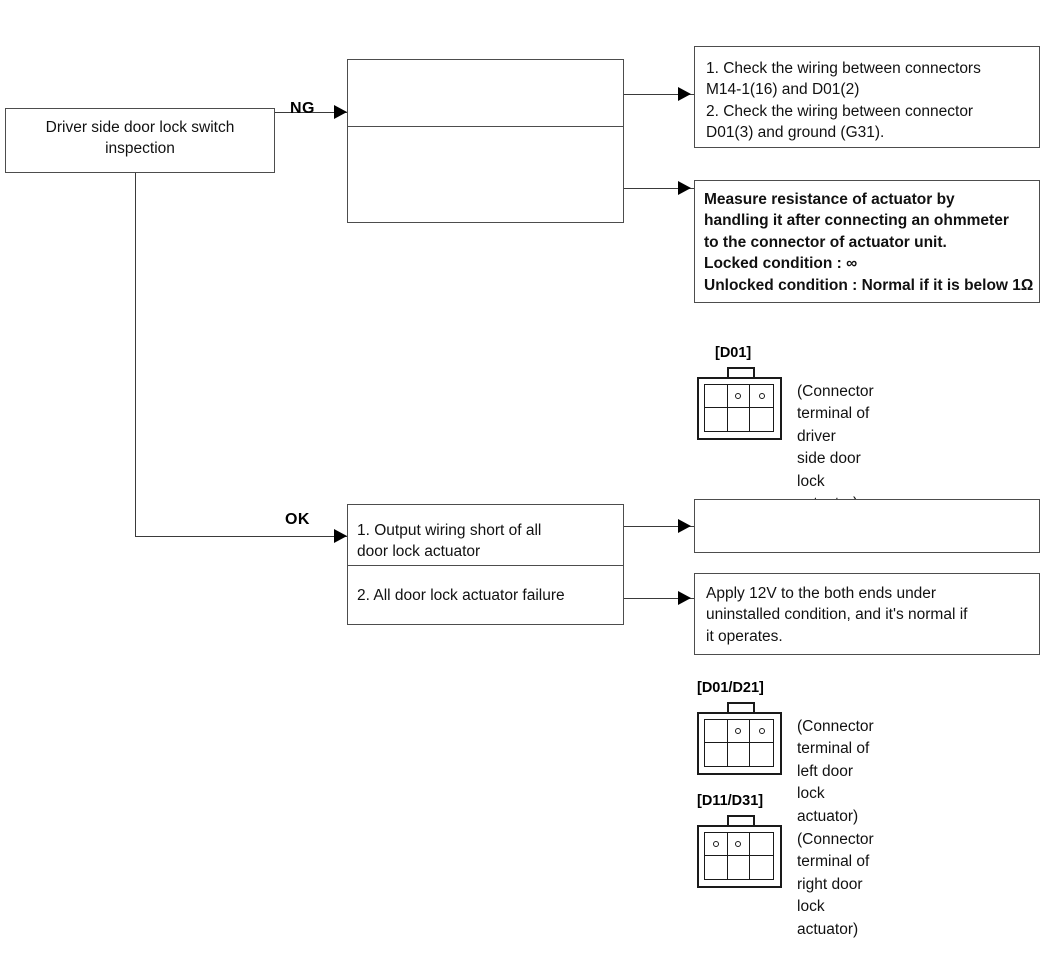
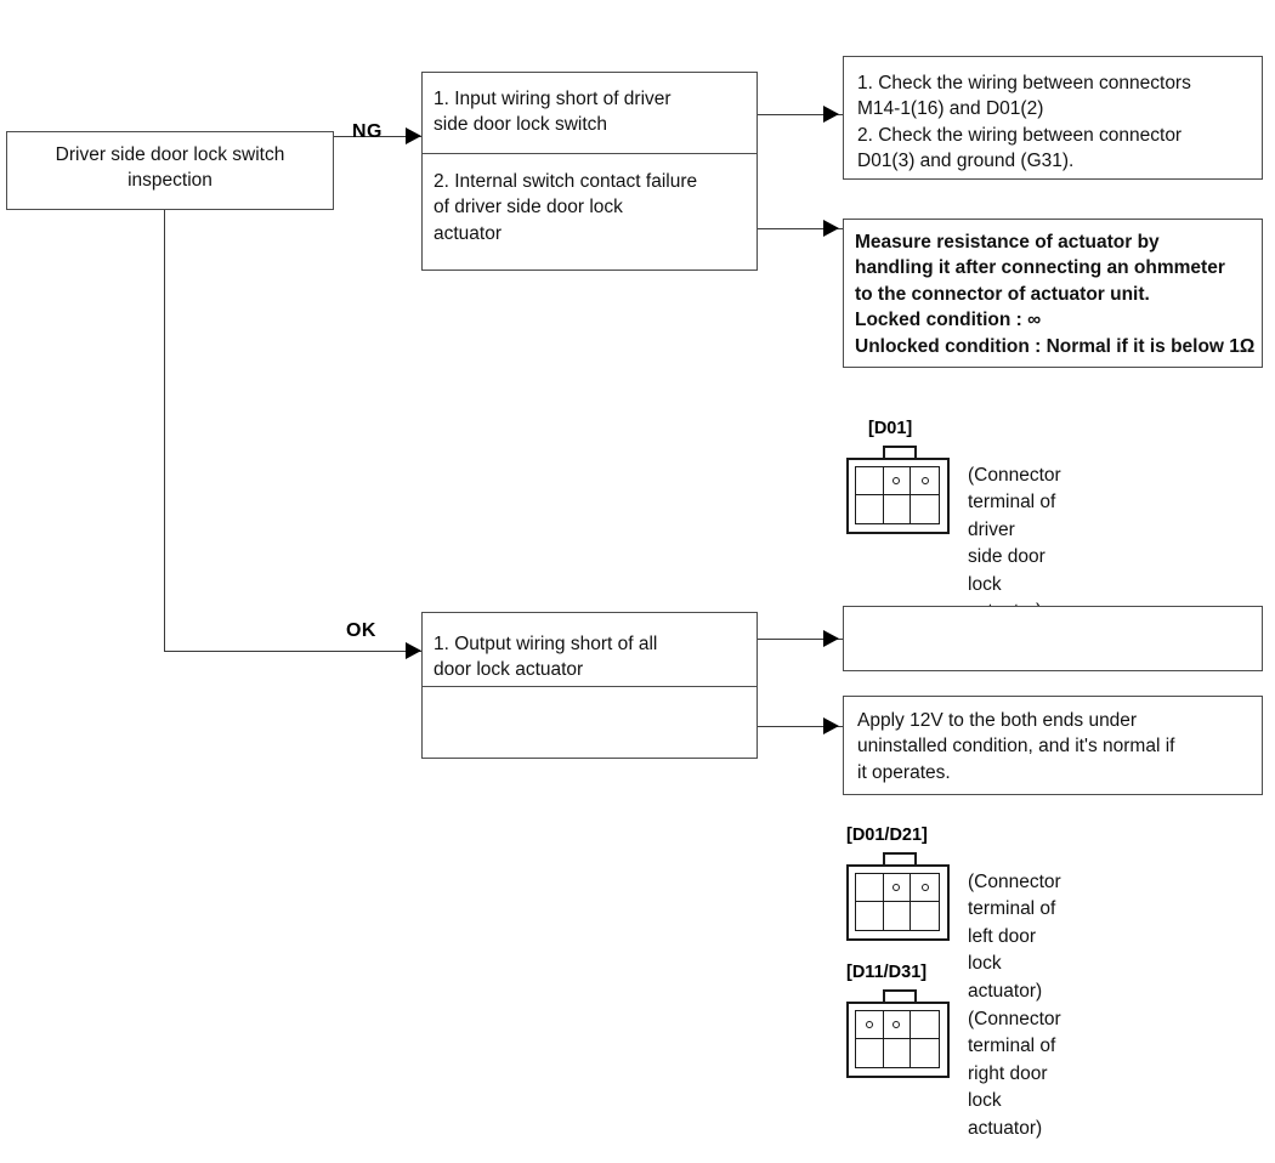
  Driver side door lock switch
  inspection
  NG
  OK
+ 1. Input wiring short of driver
+ side door lock switch
+ 2. Internal switch contact failure
+ of driver side door lock
+ actuator
  1. Check the wiring between connectors
  M14-1(16) and D01(2)
  2. Check the wiring between connector
  D01(3) and ground (G31).
  Measure resistance of actuator by
  handling it after connecting an ohmmeter
  to the connector of actuator unit.
  Locked condition : ∞
  Unlocked condition : Normal if it is below 1Ω
  [D01]
  (Connector terminal of driver
  1. Output wiring short of all
  door lock actuator
- 2. All door lock actuator failure
  Apply 12V to the both ends under
  uninstalled condition, and it's normal if
  it operates.
  [D01/D21]
  (Connector terminal of
  left door lock actuator)
  [D11/D31]
  (Connector terminal of
  right door lock actuator)
